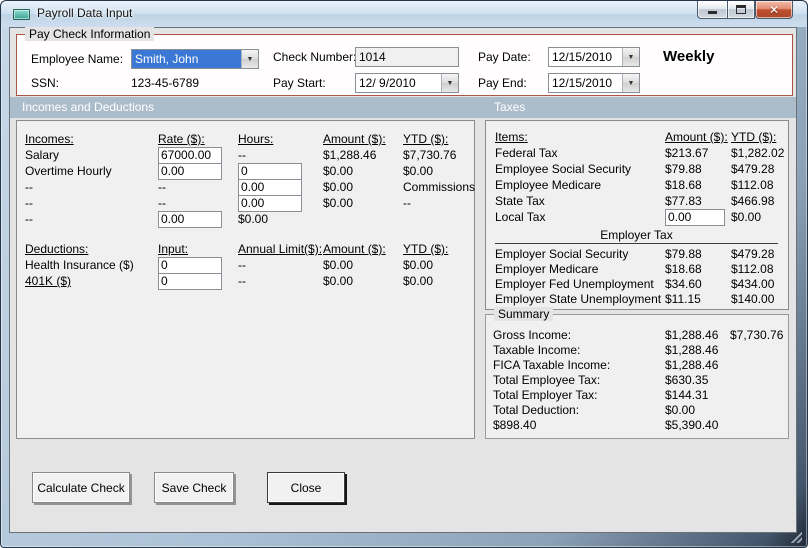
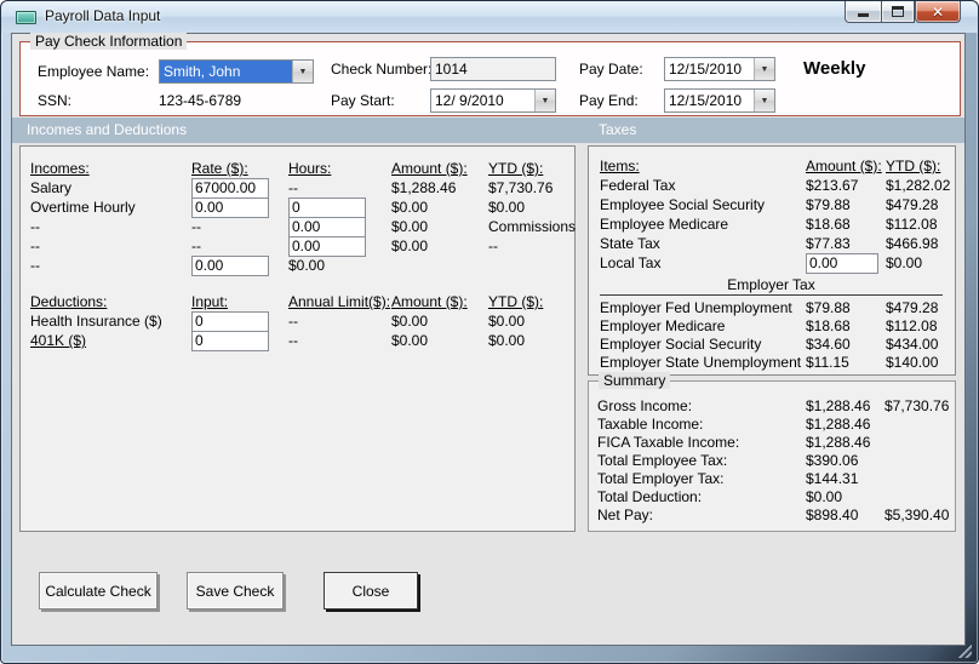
  Payroll Data Input
  ✕
  Pay Check Information
  Employee Name:
  Smith, John
  SSN:
  123-45-6789
  Check Number
  1014
  Pay Start:
  12/ 9/2010
  Pay Date:
  12/15/2010
  Pay End:
  12/15/2010
  Weekly
  Incomes and Deductions
  Taxes
  Incomes:
  Rate ($):
  Hours:
  Amount ($):
  YTD ($):
  Salary
  67000.00
  --
  $1,288.46
  $7,730.76
  Overtime Hourly
  0.00
  0
  $0.00
  $0.00
  --
  --
  0.00
  $0.00
  Commissions
  --
  --
  0.00
  $0.00
  --
  --
  0.00
  $0.00
  Deductions:
  Input:
  Annual Limit($):
  Amount ($):
  YTD ($):
  Health Insurance ($)
  0
  --
  $0.00
  $0.00
  401K ($)
  0
  --
  $0.00
  $0.00
  Items:
  Amount ($):
  YTD ($):
  Federal Tax
  $213.67
  $1,282.02
  Employee Social Security
  $79.88
  $479.28
  Employee Medicare
  $18.68
  $112.08
  State Tax
  $77.83
  $466.98
  Local Tax
  0.00
  $0.00
  Employer Tax
- Employer Social Security
+ Employer Fed Unemployment
  $79.88
  $479.28
  Employer Medicare
  $18.68
  $112.08
- Employer Fed Unemployment
+ Employer Social Security
  $34.60
  $434.00
  Employer State Unemployment
  $11.15
  $140.00
  Summary
  Gross Income:
  $1,288.46
  $7,730.76
  Taxable Income:
  $1,288.46
  FICA Taxable Income:
  $1,288.46
  Total Employee Tax:
- $630.35
+ $390.06
  Total Employer Tax:
  $144.31
  Total Deduction:
  $0.00
+ Net Pay:
  $898.40
  $5,390.40
  Calculate Check
  Save Check
  Close
